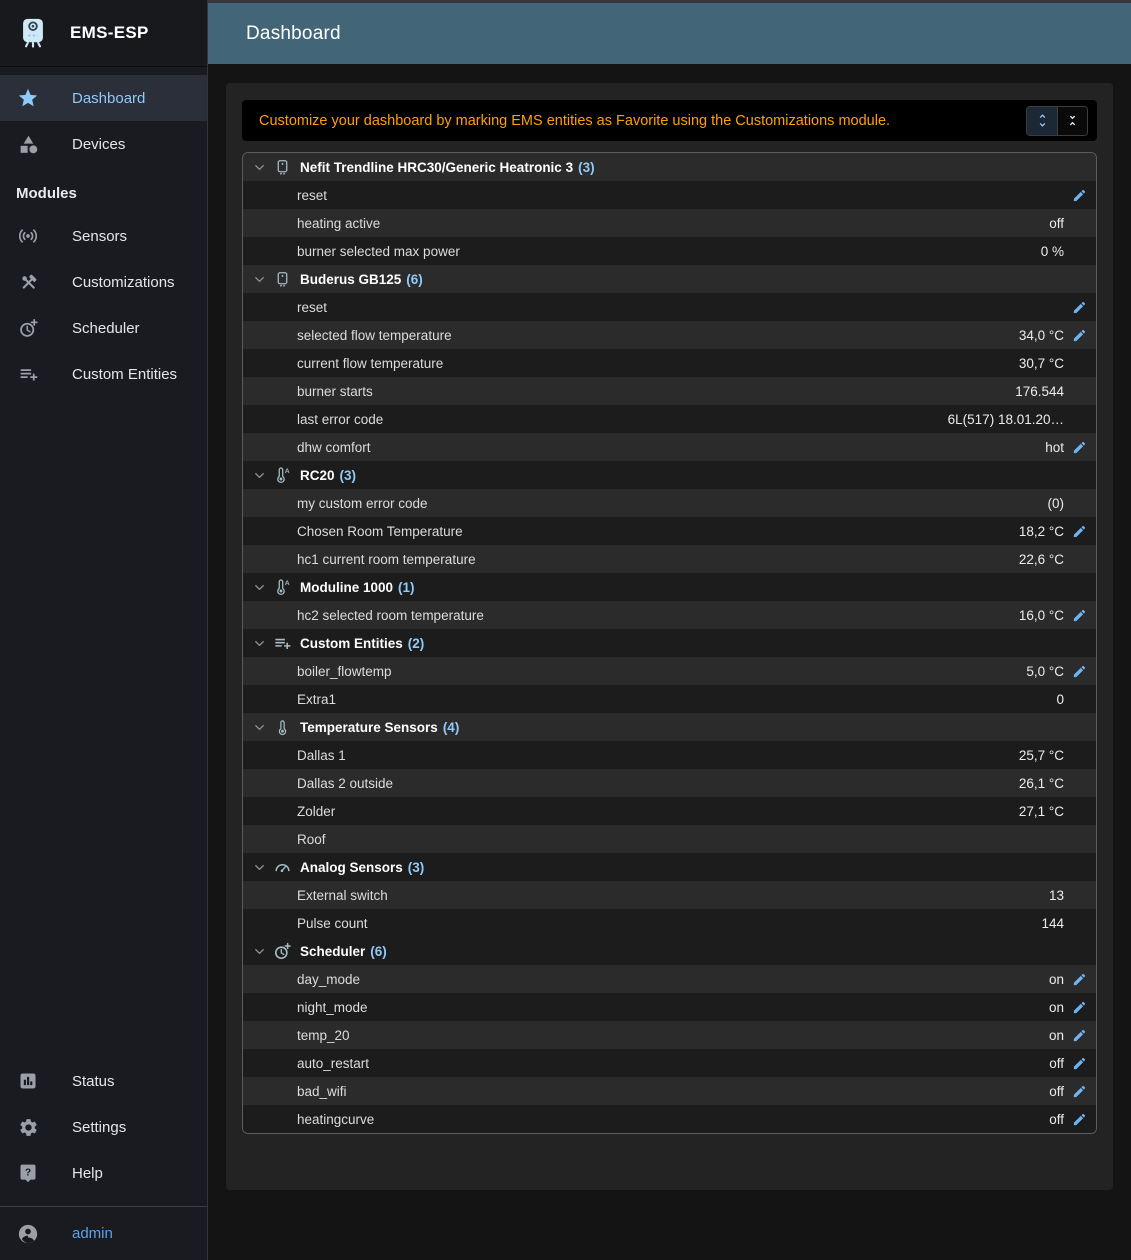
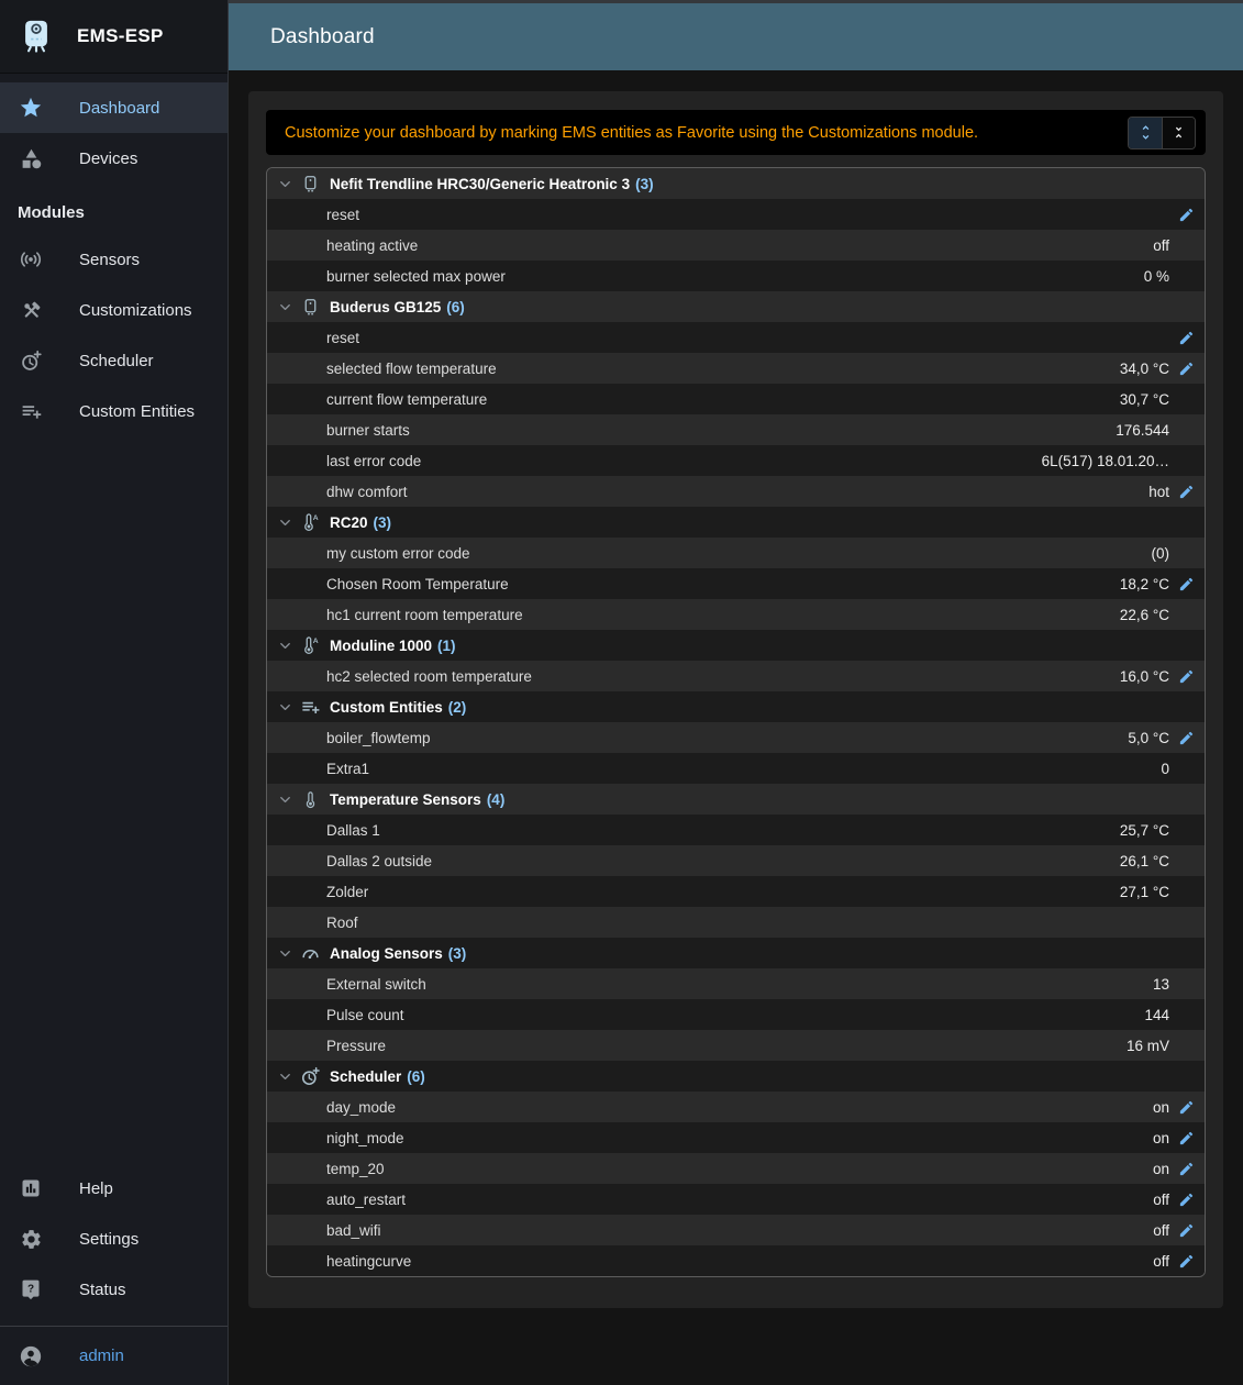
  EMS-ESP
  Dashboard
  Devices
  Modules
  Sensors
  Customizations
  Scheduler
  Custom Entities
- Status
+ Help
  Settings
  ?
- Help
+ Status
  admin
  Dashboard
  Customize your dashboard by marking EMS entities as Favorite using the Customizations module.
  Nefit Trendline HRC30/Generic Heatronic 3
  (3)
  reset
  heating active
  off
  burner selected max power
  0 %
  Buderus GB125
  (6)
  reset
  selected flow temperature
  34,0 °C
  current flow temperature
  30,7 °C
  burner starts
  176.544
  last error code
  6L(517) 18.01.20…
  dhw comfort
  hot
  RC20
  (3)
  my custom error code
  (0)
  Chosen Room Temperature
  18,2 °C
  hc1 current room temperature
  22,6 °C
  Moduline 1000
  (1)
  hc2 selected room temperature
  16,0 °C
  Custom Entities
  (2)
  boiler_flowtemp
  5,0 °C
  Extra1
  0
  Temperature Sensors
  (4)
  Dallas 1
  25,7 °C
  Dallas 2 outside
  26,1 °C
  Zolder
  27,1 °C
  Roof
  Analog Sensors
  (3)
  External switch
  13
  Pulse count
  144
+ Pressure
+ 16 mV
  Scheduler
  (6)
  day_mode
  on
  night_mode
  on
  temp_20
  on
  auto_restart
  off
  bad_wifi
  off
  heatingcurve
  off
